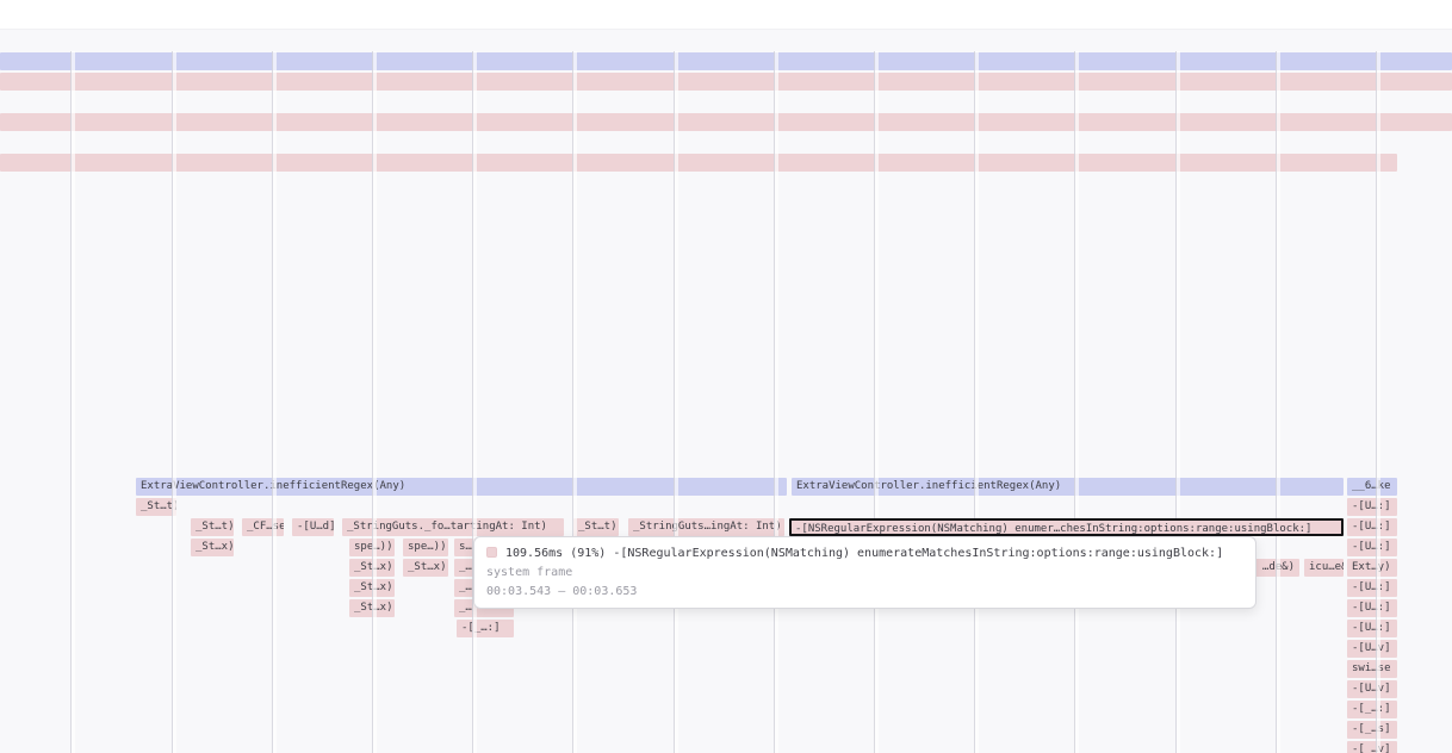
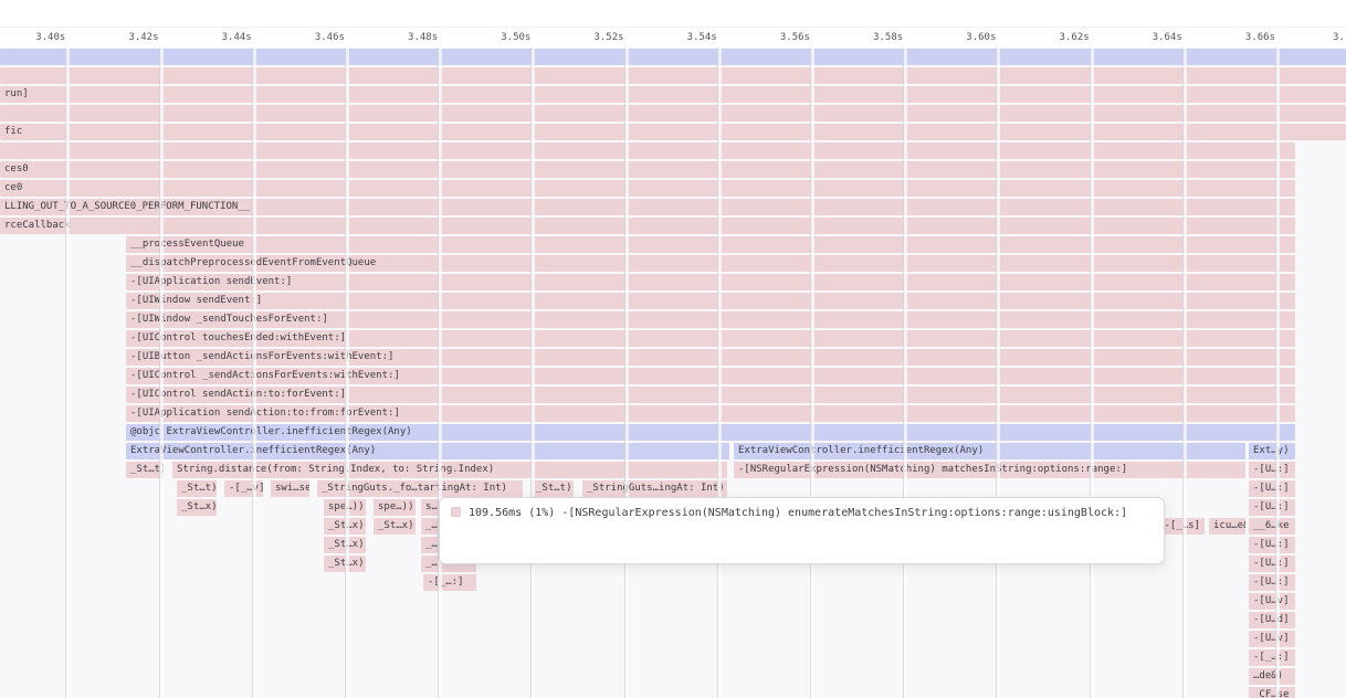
+ 3.40s
+ 3.42s
+ 3.44s
+ 3.46s
+ 3.48s
+ 3.50s
+ 3.52s
+ 3.54s
+ 3.56s
+ 3.58s
+ 3.60s
+ 3.62s
+ 3.64s
+ 3.66s
+ 3.
+ run]
+ fic
+ ces0
+ ce0
+ LLING_OUT_TO_A_SOURCE0_PERFORM_FUNCTION__
+ rceCallback
+ __processEventQueue
+ __dispatchPreprocessedEventFromEventQueue
+ -[UIApplication sendEvent:]
+ -[UIWindow sendEvent:]
+ -[UIWindow _sendTouchesForEvent:]
+ -[UIControl touchesEnded:withEvent:]
+ -[UIButton _sendActionsForEvents:withEvent:]
+ -[UIControl _sendActionsForEvents:withEvent:]
+ -[UIControl sendAction:to:forEvent:]
+ -[UIApplication sendAction:to:from:forEvent:]
+ @objc ExtraViewController.inefficientRegex(Any)
  ExtraViewController.inefficientRegex(Any)
  ExtraViewController.inefficientRegex(Any)
- __6…ke
+ Ext…y)
  _St…t)
+ String.distance(from: String.Index, to: String.Index)
+ -[NSRegularExpression(NSMatching) matchesInString:options:range:]
  -[U…:]
  _St…t)
- _CF…se
+ -[_…v]
- -[U…d]
+ swi…se
  _StringGuts._fo…tartingAt: Int)
  _St…t)
  _StringGuts…ingAt: Int)
- -[NSRegularExpression(NSMatching) enumer…chesInString:options:range:usingBlock:]
  -[U…:]
  _St…x)
  spe…))
  spe…))
  s…
  -[U…:]
  _St…x)
  _St…x)
  _…
- …de&)
+ -[_…s]
  icu…e
- Ext…y)
+ __6…ke
  _St…x)
  _…
  -[U…:]
  _St…x)
  _…
  -[U…:]
  -[_…:]
  -[U…:]
  -[U…v]
- swi…se
+ -[U…d]
  -[U…v]
  -[_…:]
- -[_…s]
+ …de&)
- -[_…v]
+ _CF…se
- 109.56ms (91%) -[NSRegularExpression(NSMatching) enumerateMatchesInString:options:range:usingBlock:]
+ 109.56ms (1%) -[NSRegularExpression(NSMatching) enumerateMatchesInString:options:range:usingBlock:]
- system frame
- 00:03.543 — 00:03.653
